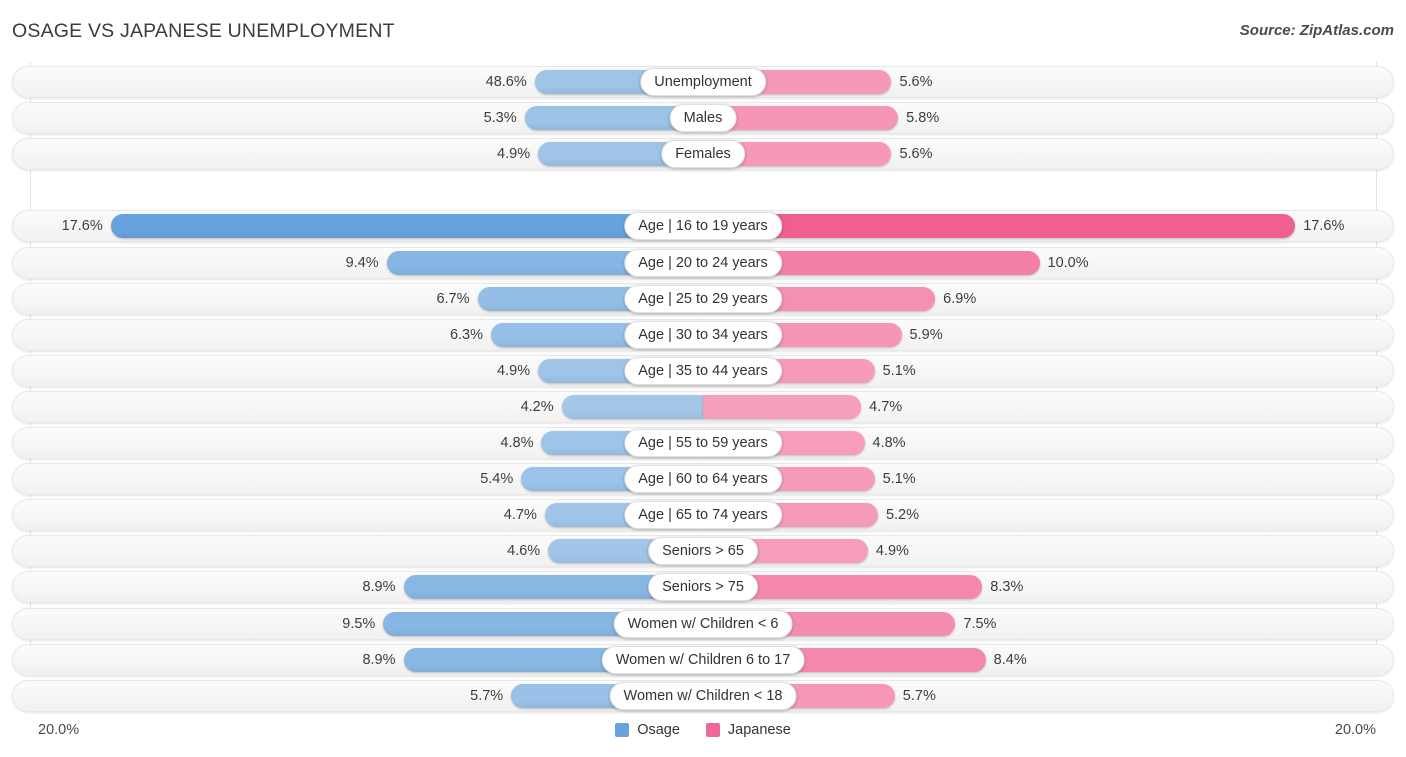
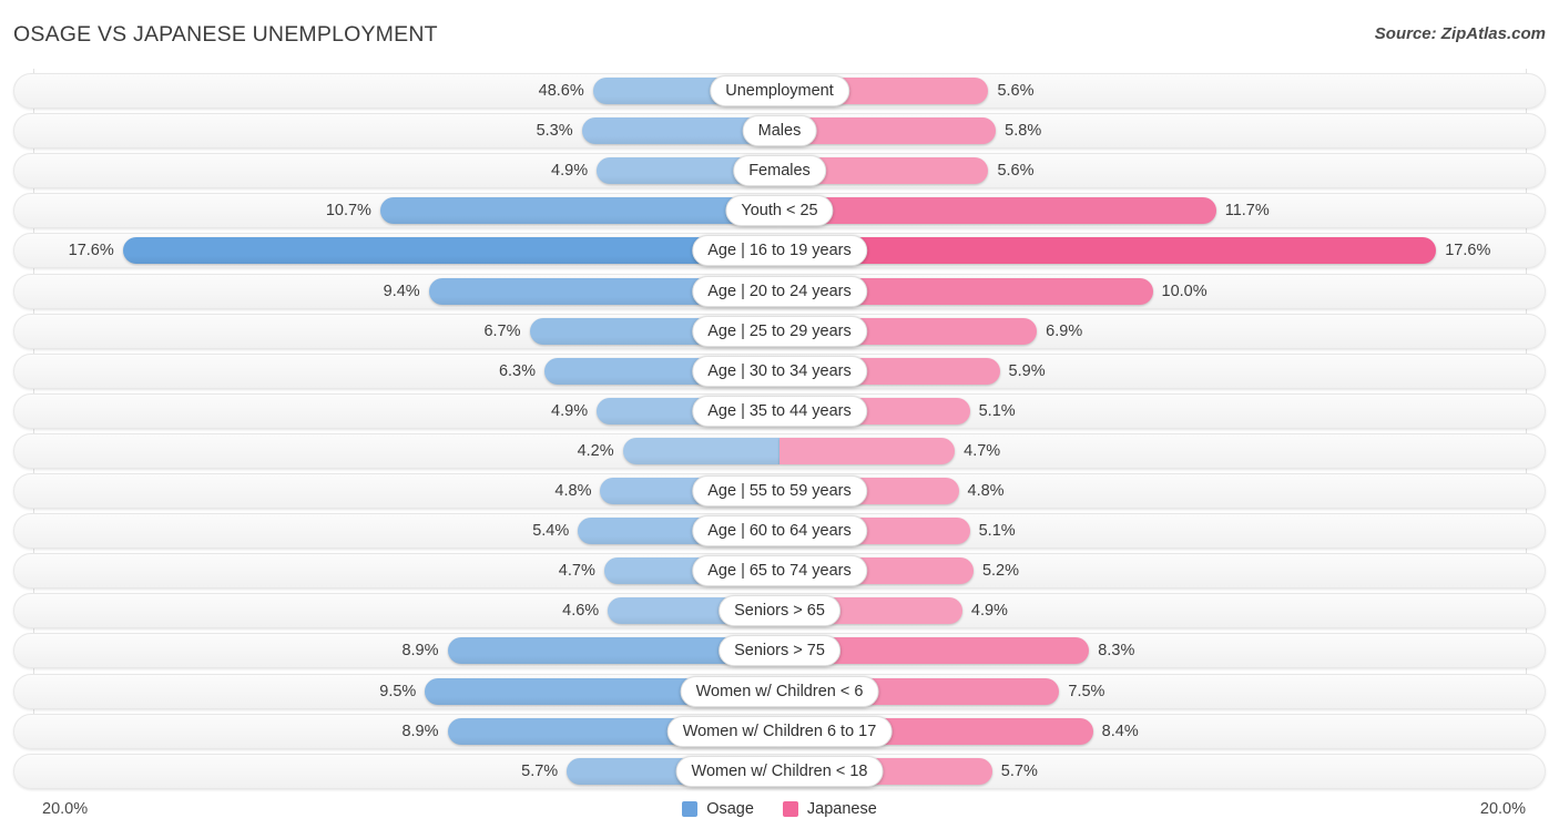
  OSAGE VS JAPANESE UNEMPLOYMENT
  Source: ZipAtlas.com
  48.6%
  5.6%
  Unemployment
  5.3%
  5.8%
  Males
  4.9%
  5.6%
  Females
+ 10.7%
+ 11.7%
+ Youth < 25
  17.6%
  17.6%
  Age | 16 to 19 years
  9.4%
  10.0%
  Age | 20 to 24 years
  6.7%
  6.9%
  Age | 25 to 29 years
  6.3%
  5.9%
  Age | 30 to 34 years
  4.9%
  5.1%
  Age | 35 to 44 years
  4.2%
  4.7%
  4.8%
  4.8%
  Age | 55 to 59 years
  5.4%
  5.1%
  Age | 60 to 64 years
  4.7%
  5.2%
  Age | 65 to 74 years
  4.6%
  4.9%
  Seniors > 65
  8.9%
  8.3%
  Seniors > 75
  9.5%
  7.5%
  Women w/ Children < 6
  8.9%
  8.4%
  Women w/ Children 6 to 17
  5.7%
  5.7%
  Women w/ Children < 18
  20.0%
  20.0%
  Osage
  Japanese
